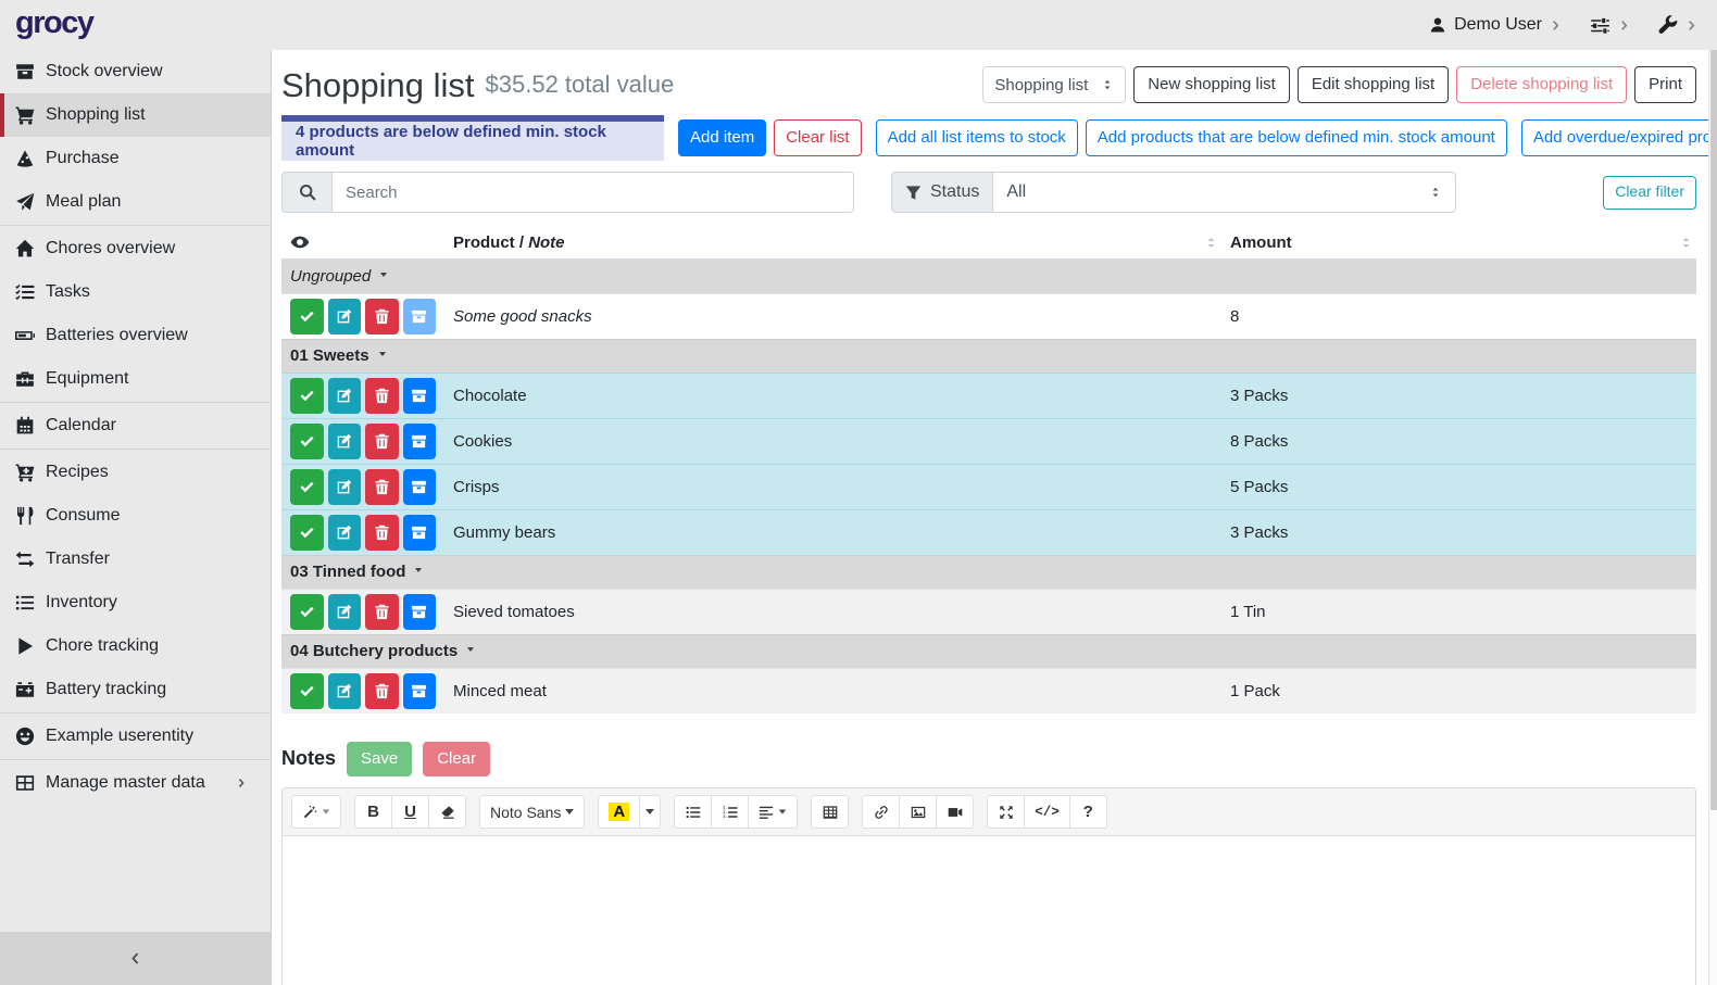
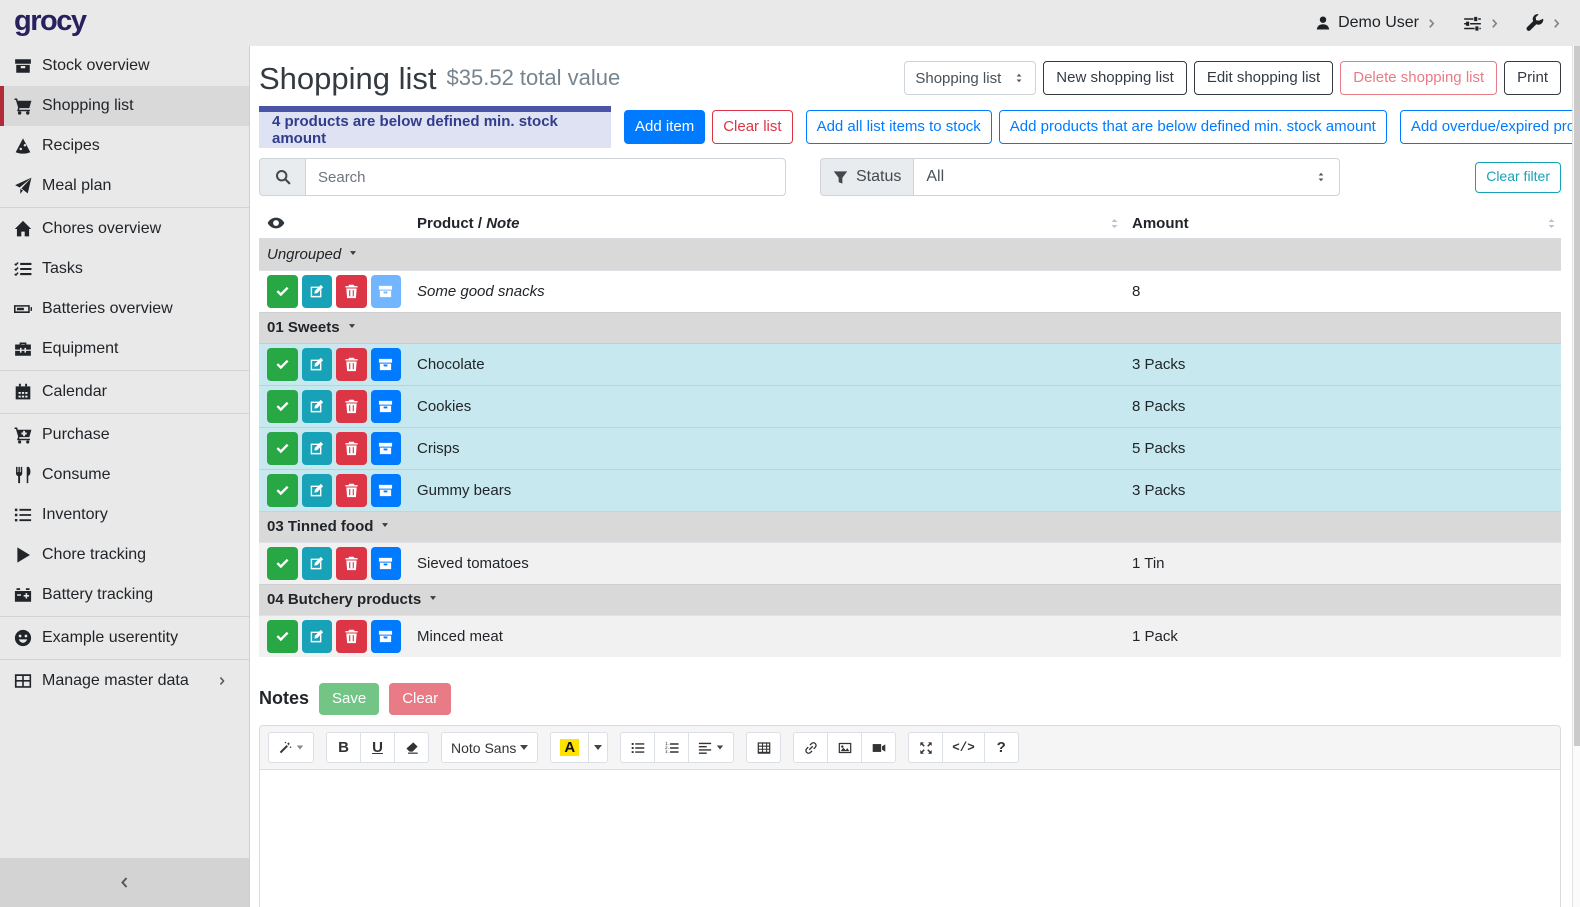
  grocy
  Demo User
  Stock overview
  Shopping list
- Purchase
+ Recipes
  Meal plan
  Chores overview
  Tasks
  Batteries overview
  Equipment
  Calendar
- Recipes
+ Purchase
  Consume
- Transfer
  Inventory
  Chore tracking
  Battery tracking
  Example userentity
  Manage master data
  Shopping list
  $35.52 total value
  Shopping list
  New shopping list
  Edit shopping list
  Delete shopping list
  Print
  4 products are below defined min. stock amount
  Add item
  Clear list
  Add all list items to stock
  Add products that are below defined min. stock amount
  Add overdue/expired pro
  Search
  Status
  All
  Clear filter
  	Product / Note	Amount
  Ungrouped
  	Some good snacks	8
  01 Sweets
  	Chocolate	3 Packs
  	Cookies	8 Packs
  	Crisps	5 Packs
  	Gummy bears	3 Packs
  03 Tinned food
  	Sieved tomatoes	1 Tin
  04 Butchery products
  	Minced meat	1 Pack
  Notes
  Save
  Clear
  B
  U
  Noto Sans
  A
  </>
  ?
